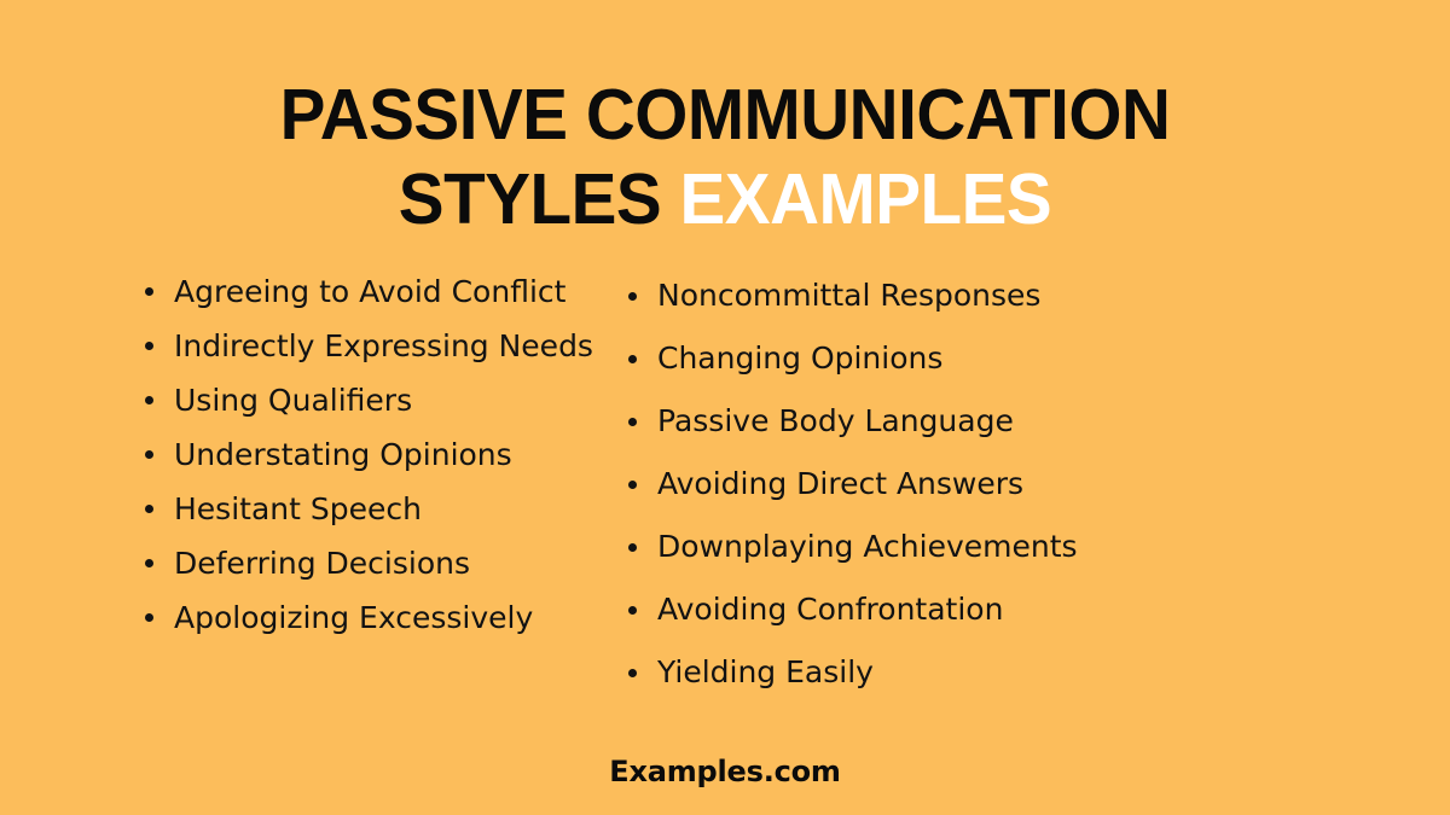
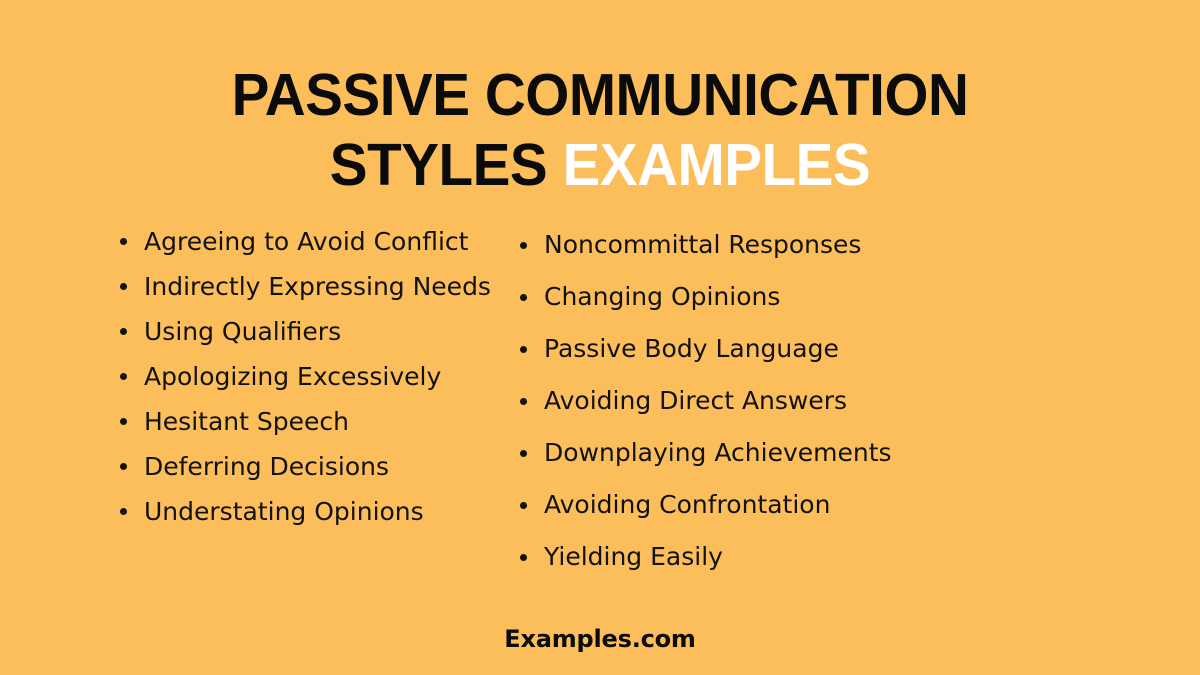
  PASSIVE COMMUNICATION
  STYLES EXAMPLES
  Agreeing to Avoid Conflict
  Indirectly Expressing Needs
  Using Qualifiers
- Understating Opinions
+ Apologizing Excessively
  Hesitant Speech
  Deferring Decisions
- Apologizing Excessively
+ Understating Opinions
  Noncommittal Responses
  Changing Opinions
  Passive Body Language
  Avoiding Direct Answers
  Downplaying Achievements
  Avoiding Confrontation
  Yielding Easily
  Examples.com
